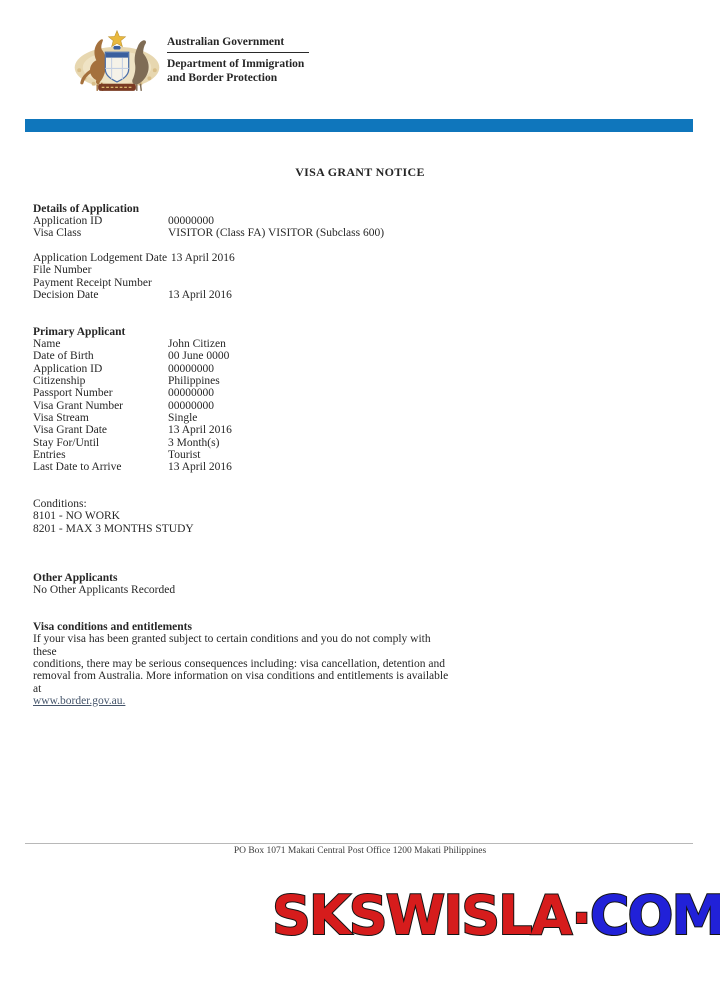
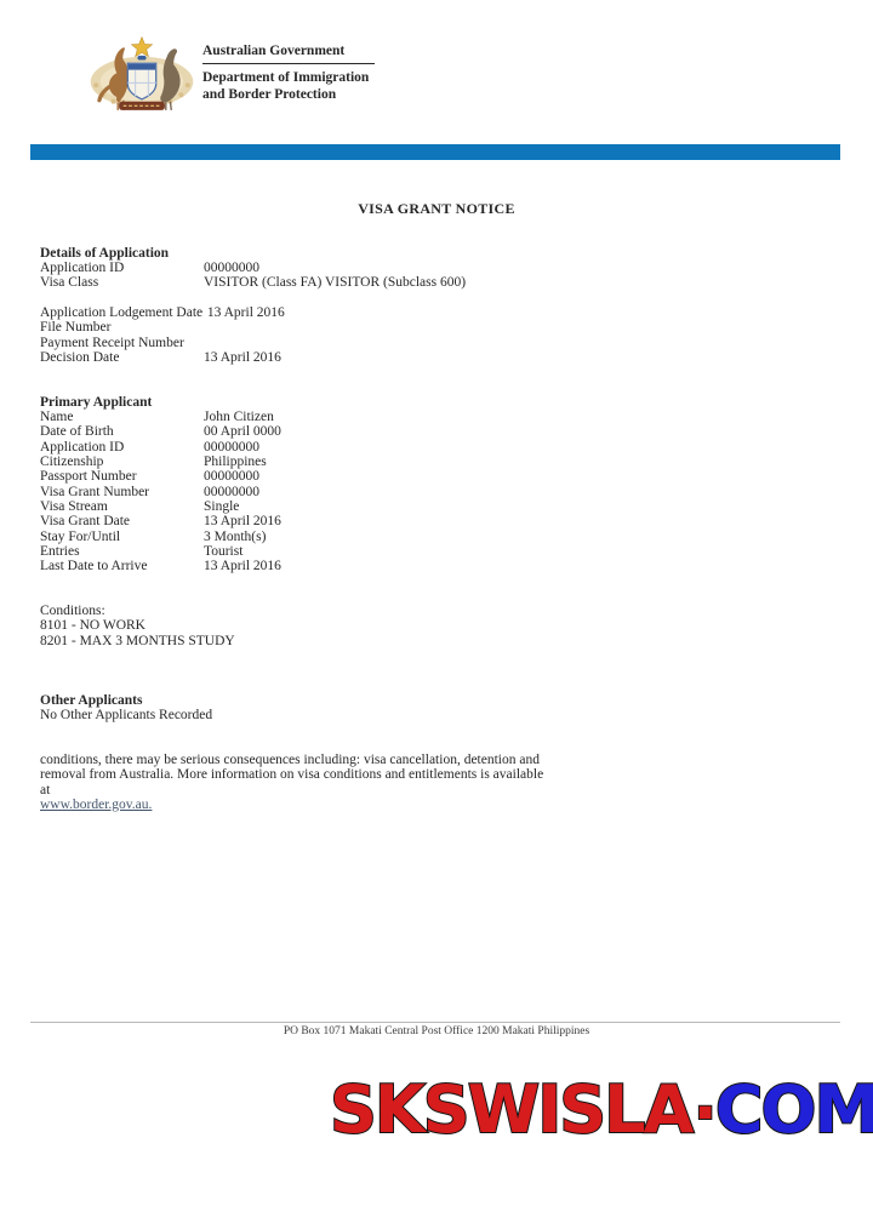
  Australian Government
  Department of Immigration
  and Border Protection
  VISA GRANT NOTICE
  Details of Application
  Application ID 00000000
  Visa Class VISITOR (Class FA) VISITOR (Subclass 600)
  Application Lodgement Date 13 April 2016
  File Number
  Payment Receipt Number
  Decision Date 13 April 2016
  Primary Applicant
  Name John Citizen
- Date of Birth 00 June 0000
+ Date of Birth 00 April 0000
  Application ID 00000000
  Citizenship Philippines
  Passport Number 00000000
  Visa Grant Number 00000000
  Visa Stream Single
  Visa Grant Date 13 April 2016
  Stay For/Until 3 Month(s)
  Entries Tourist
  Last Date to Arrive 13 April 2016
  Conditions:
  8101 - NO WORK
  8201 - MAX 3 MONTHS STUDY
  Other Applicants
  No Other Applicants Recorded
- Visa conditions and entitlements
- If your visa has been granted subject to certain conditions and you do not comply with these
  conditions, there may be serious consequences including: visa cancellation, detention and
  removal from Australia. More information on visa conditions and entitlements is available at
  www.border.gov.au.
  PO Box 1071 Makati Central Post Office 1200 Makati Philippines
  SKSWISLA.COM
